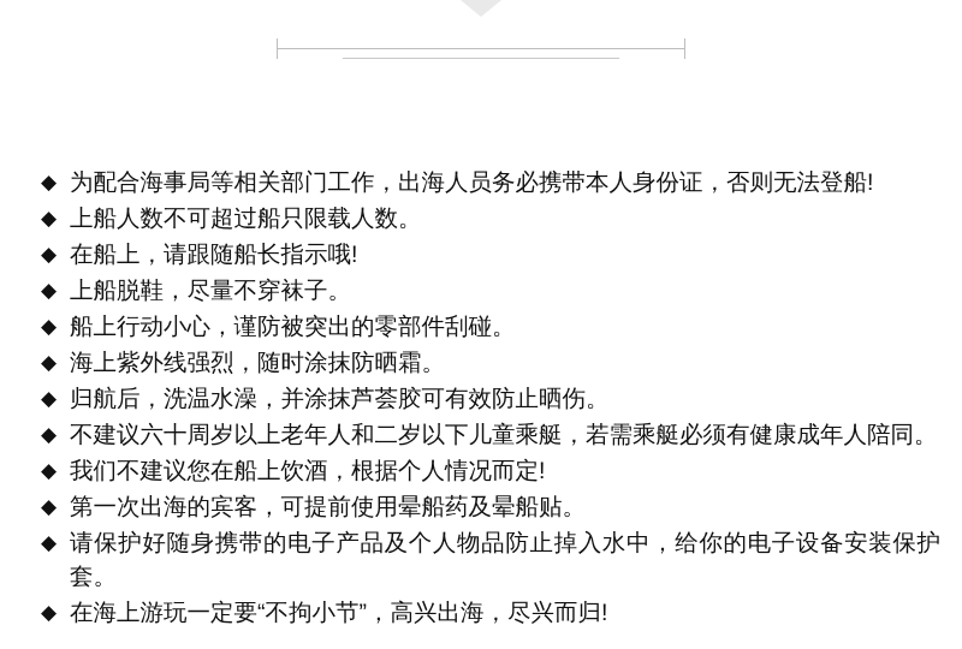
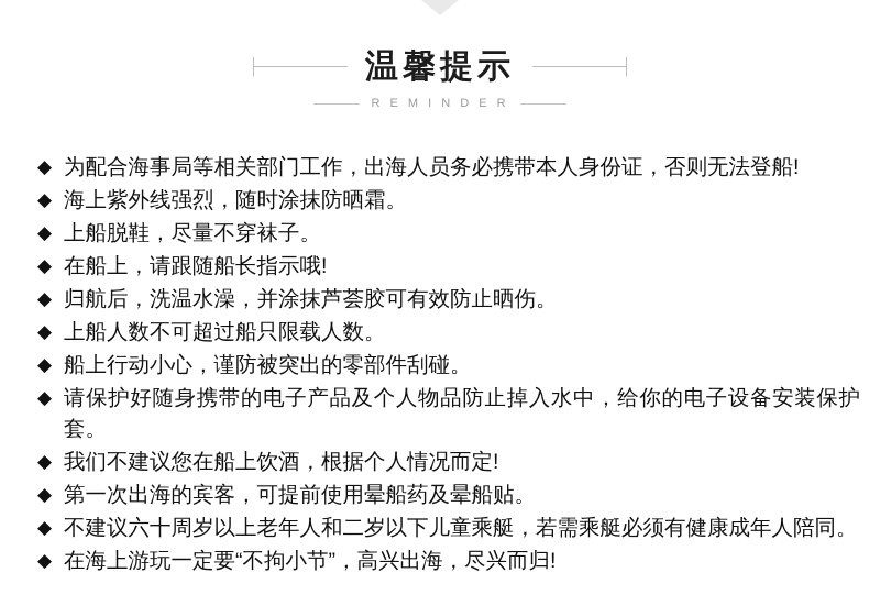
+ 温馨提示
+ R E M I N D E R
  ◆
  为配合海事局等相关部门工作，出海人员务必携带本人身份证，否则无法登船!
  ◆
- 上船人数不可超过船只限载人数。
+ 海上紫外线强烈，随时涂抹防晒霜。
  ◆
- 在船上，请跟随船长指示哦!
+ 上船脱鞋，尽量不穿袜子。
  ◆
- 上船脱鞋，尽量不穿袜子。
+ 在船上，请跟随船长指示哦!
  ◆
- 船上行动小心，谨防被突出的零部件刮碰。
+ 归航后，洗温水澡，并涂抹芦荟胶可有效防止晒伤。
  ◆
- 海上紫外线强烈，随时涂抹防晒霜。
+ 上船人数不可超过船只限载人数。
  ◆
- 归航后，洗温水澡，并涂抹芦荟胶可有效防止晒伤。
+ 船上行动小心，谨防被突出的零部件刮碰。
  ◆
- 不建议六十周岁以上老年人和二岁以下儿童乘艇，若需乘艇必须有健康成年人陪同。
+ 请保护好随身携带的电子产品及个人物品防止掉入水中，给你的电子设备安装保护套。
  ◆
  我们不建议您在船上饮酒，根据个人情况而定!
  ◆
  第一次出海的宾客，可提前使用晕船药及晕船贴。
  ◆
- 请保护好随身携带的电子产品及个人物品防止掉入水中，给你的电子设备安装保护套。
+ 不建议六十周岁以上老年人和二岁以下儿童乘艇，若需乘艇必须有健康成年人陪同。
  ◆
  在海上游玩一定要“不拘小节”，高兴出海，尽兴而归!
